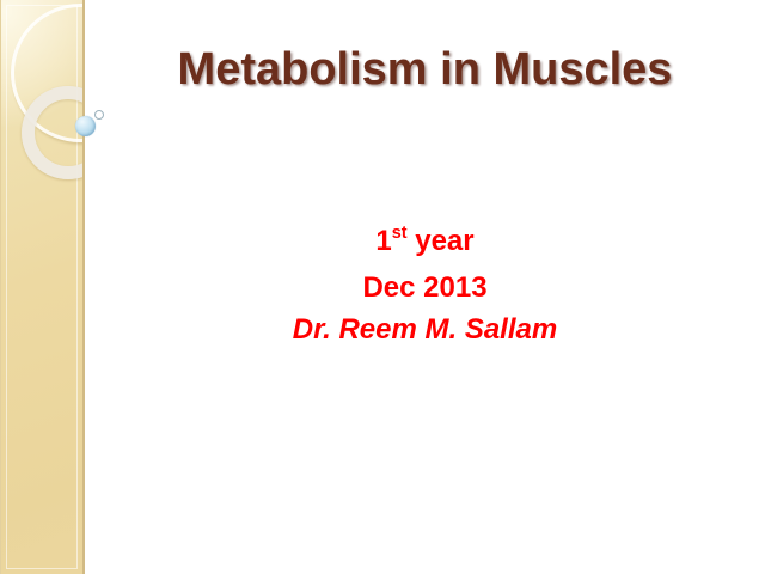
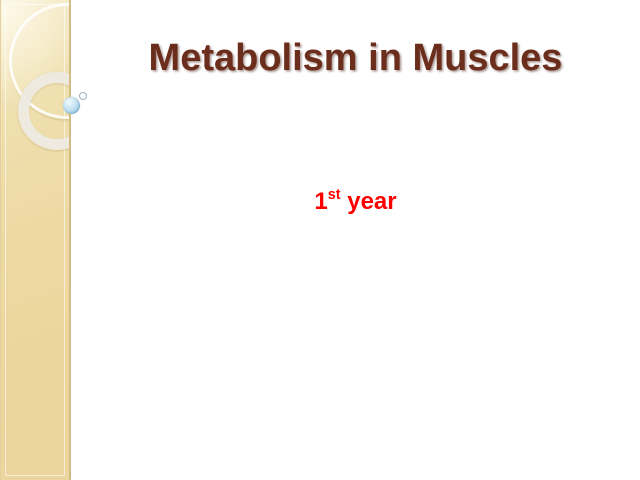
  Metabolism in Muscles
  1st year
- Dec 2013
- Dr. Reem M. Sallam
